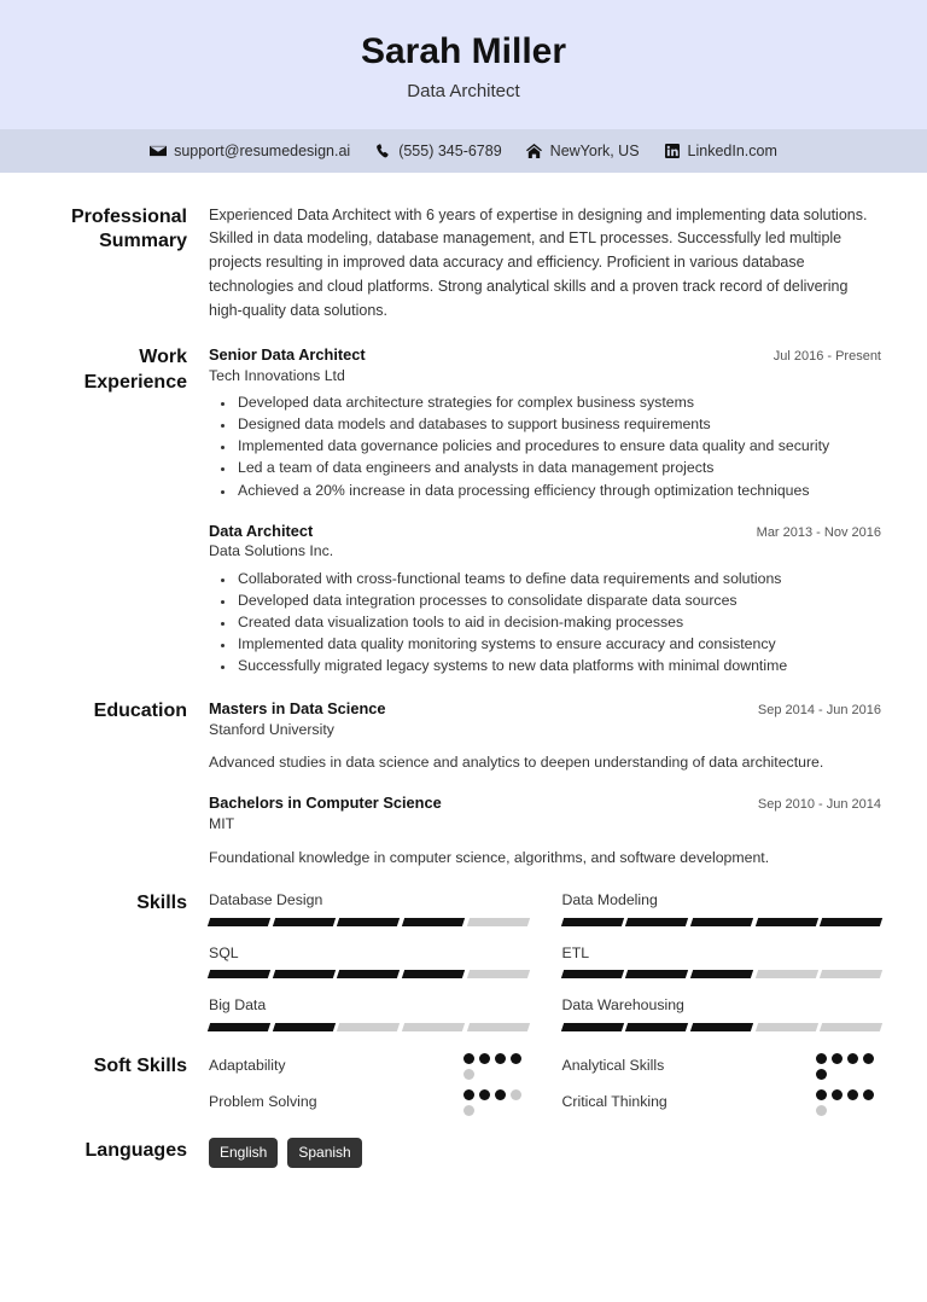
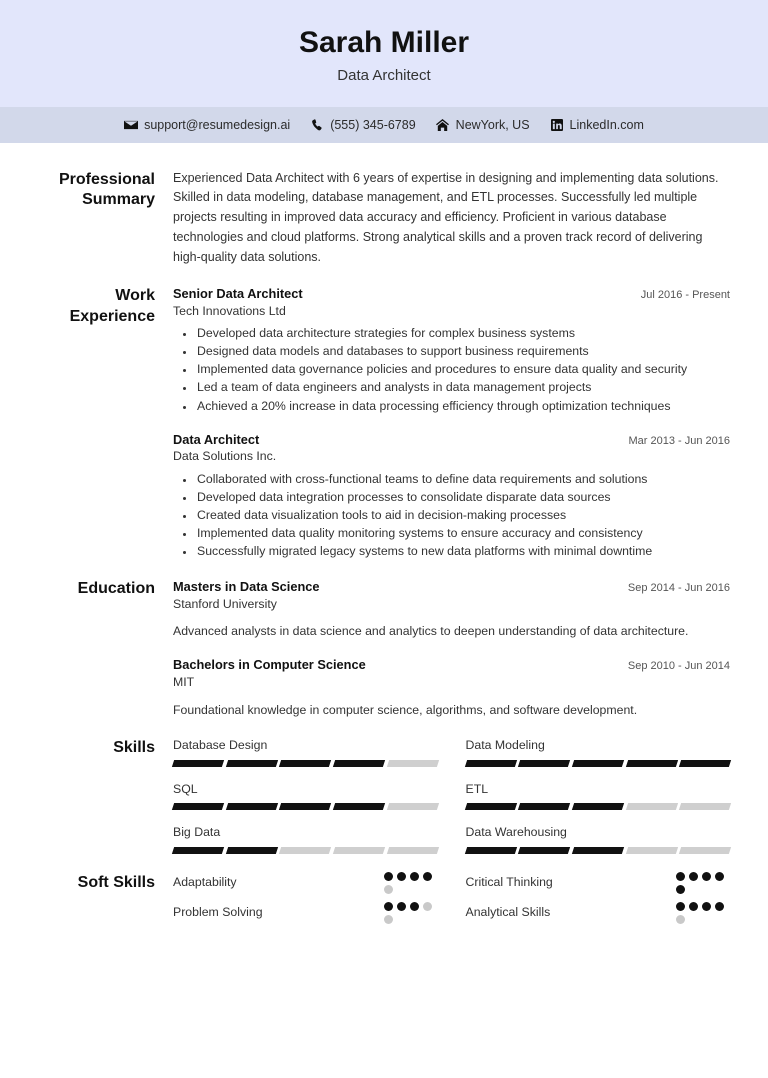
  Sarah Miller
  Data Architect
  support@resumedesign.ai
  (555) 345-6789
  NewYork, US
  LinkedIn.com
  Professional Summary
  Experienced Data Architect with 6 years of expertise in designing and implementing data solutions. Skilled in data modeling, database management, and ETL processes. Successfully led multiple projects resulting in improved data accuracy and efficiency. Proficient in various database technologies and cloud platforms. Strong analytical skills and a proven track record of delivering high-quality data solutions.
  Work Experience
  Senior Data Architect
  Jul 2016 - Present
  Tech Innovations Ltd
  Developed data architecture strategies for complex business systems
  Designed data models and databases to support business requirements
  Implemented data governance policies and procedures to ensure data quality and security
  Led a team of data engineers and analysts in data management projects
  Achieved a 20% increase in data processing efficiency through optimization techniques
  Data Architect
- Mar 2013 - Nov 2016
+ Mar 2013 - Jun 2016
  Data Solutions Inc.
  Collaborated with cross-functional teams to define data requirements and solutions
  Developed data integration processes to consolidate disparate data sources
  Created data visualization tools to aid in decision-making processes
  Implemented data quality monitoring systems to ensure accuracy and consistency
  Successfully migrated legacy systems to new data platforms with minimal downtime
  Education
  Masters in Data Science
  Sep 2014 - Jun 2016
  Stanford University
- Advanced studies in data science and analytics to deepen understanding of data architecture.
+ Advanced analysts in data science and analytics to deepen understanding of data architecture.
  Bachelors in Computer Science
  Sep 2010 - Jun 2014
  MIT
  Foundational knowledge in computer science, algorithms, and software development.
  Skills
  Database Design
  Data Modeling
  SQL
  ETL
  Big Data
  Data Warehousing
  Soft Skills
  Adaptability
- Analytical Skills
+ Critical Thinking
  Problem Solving
- Critical Thinking
+ Analytical Skills
- Languages
- English
- Spanish
